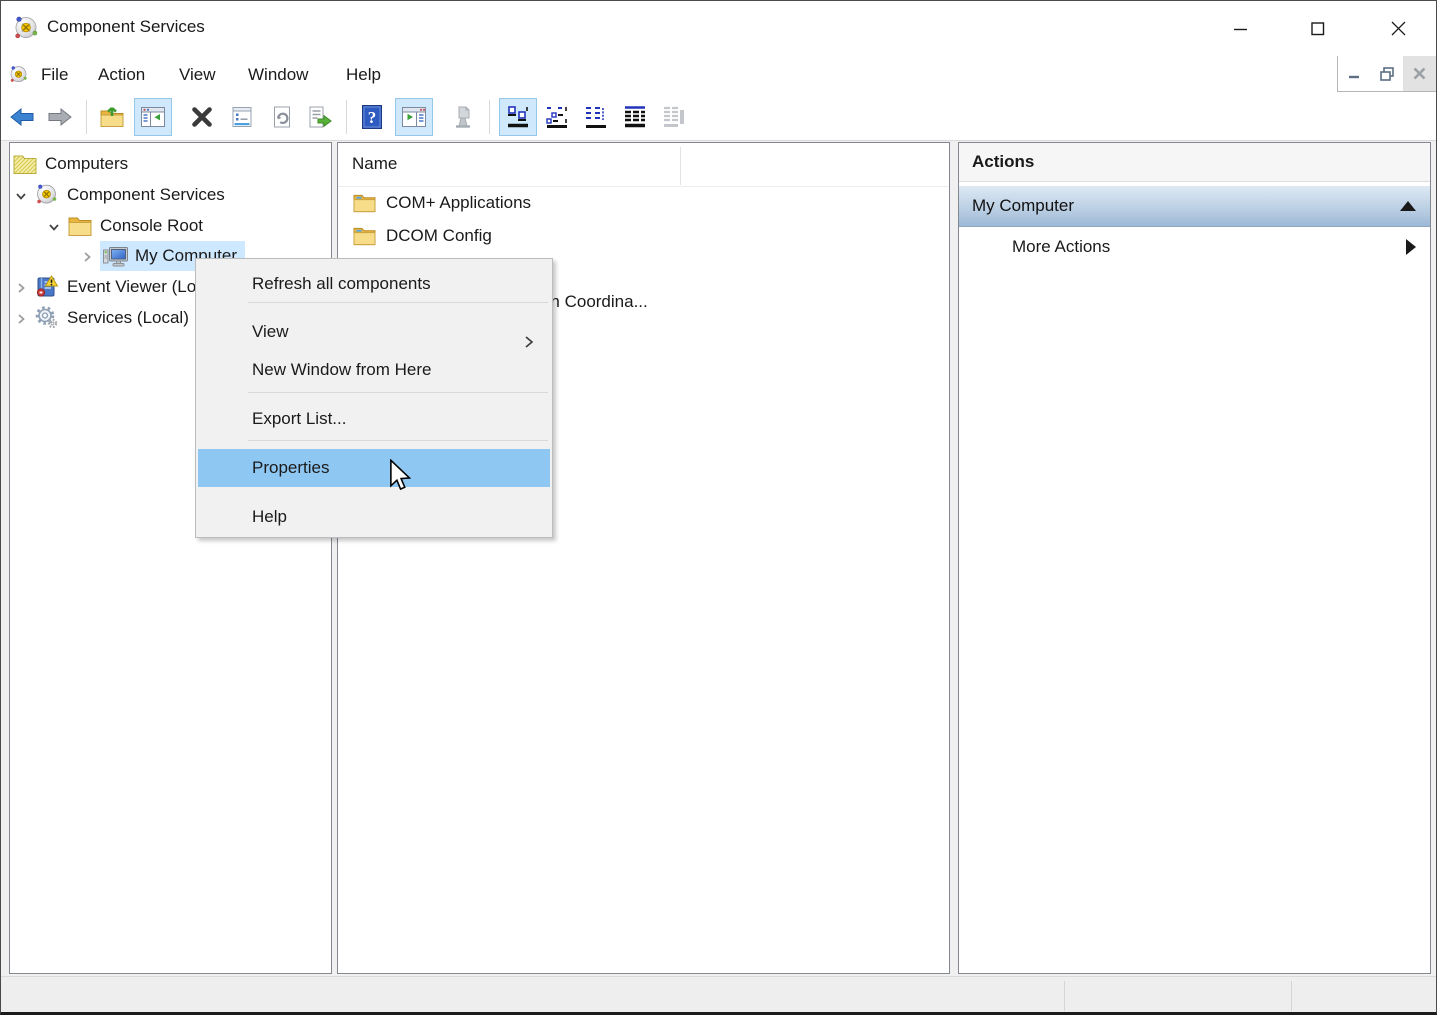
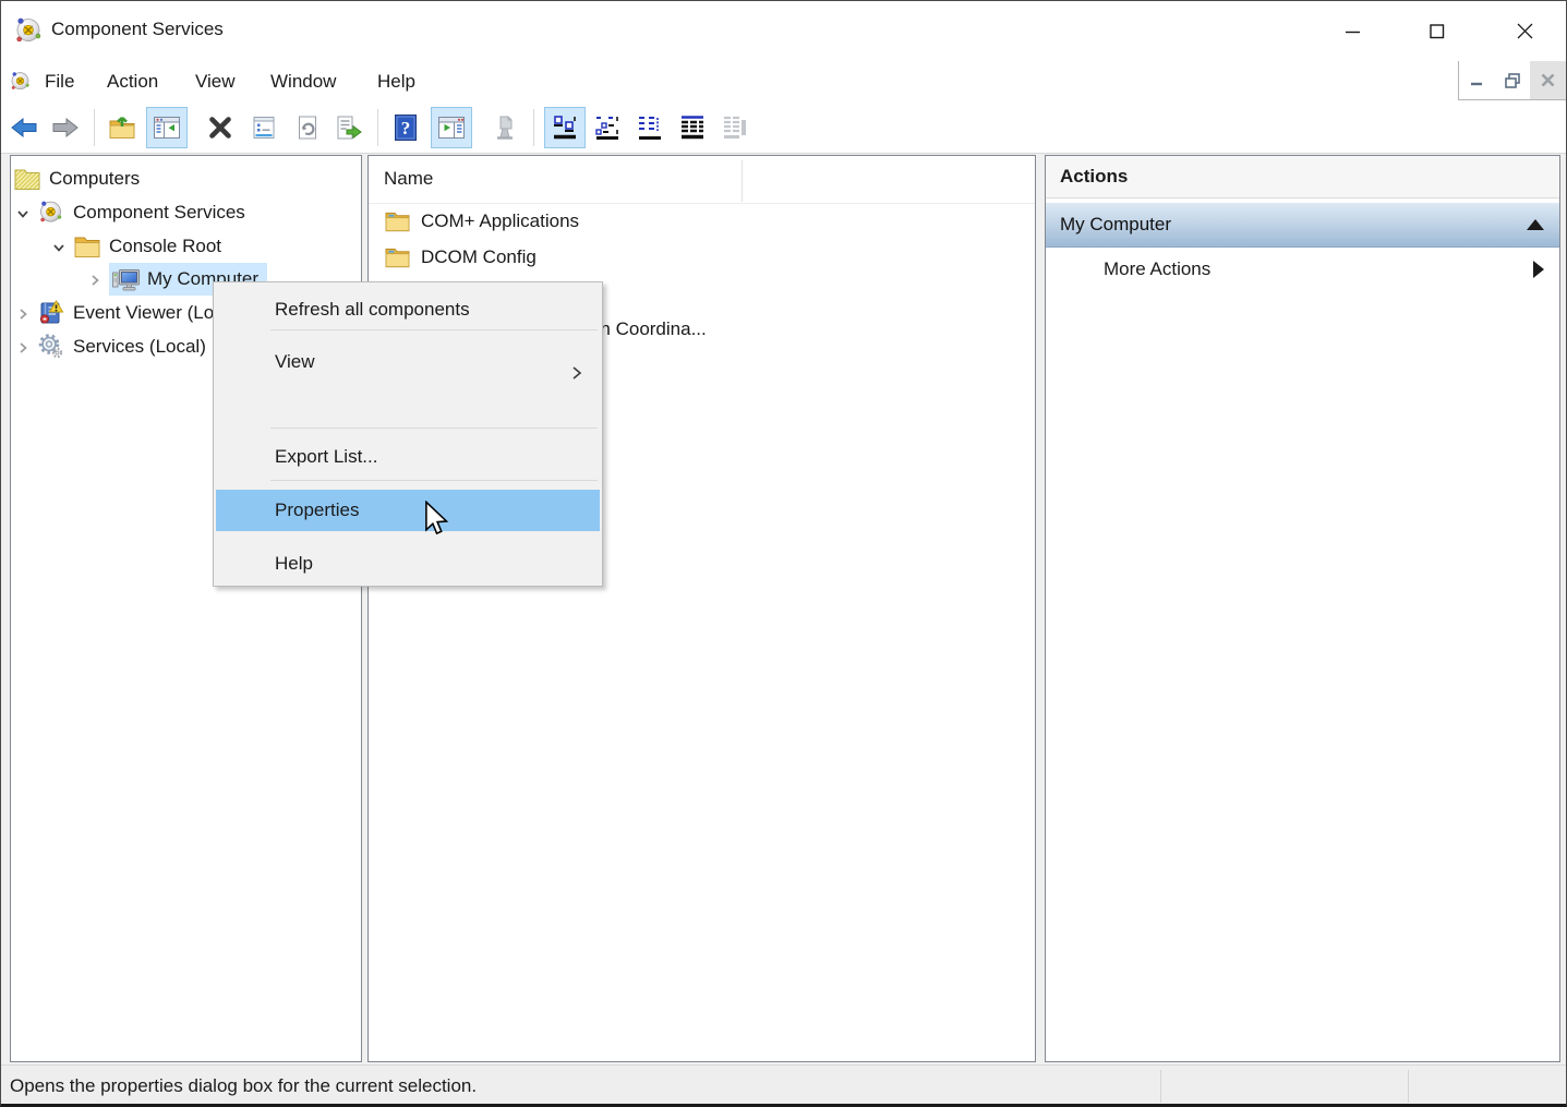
  Component Services
  File
  Action
  View
  Window
  Help
  ?
  Computers
  Component Services
  Console Root
  My Computer
  Event Viewer (Lo
  Services (Local)
  Name
  COM+ Applications
  DCOM Config
  Actions
  My Computer
  More Actions
  Refresh all components
  View
- New Window from Here
  Export List...
  Properties
  Help
+ Opens the properties dialog box for the current selection.
